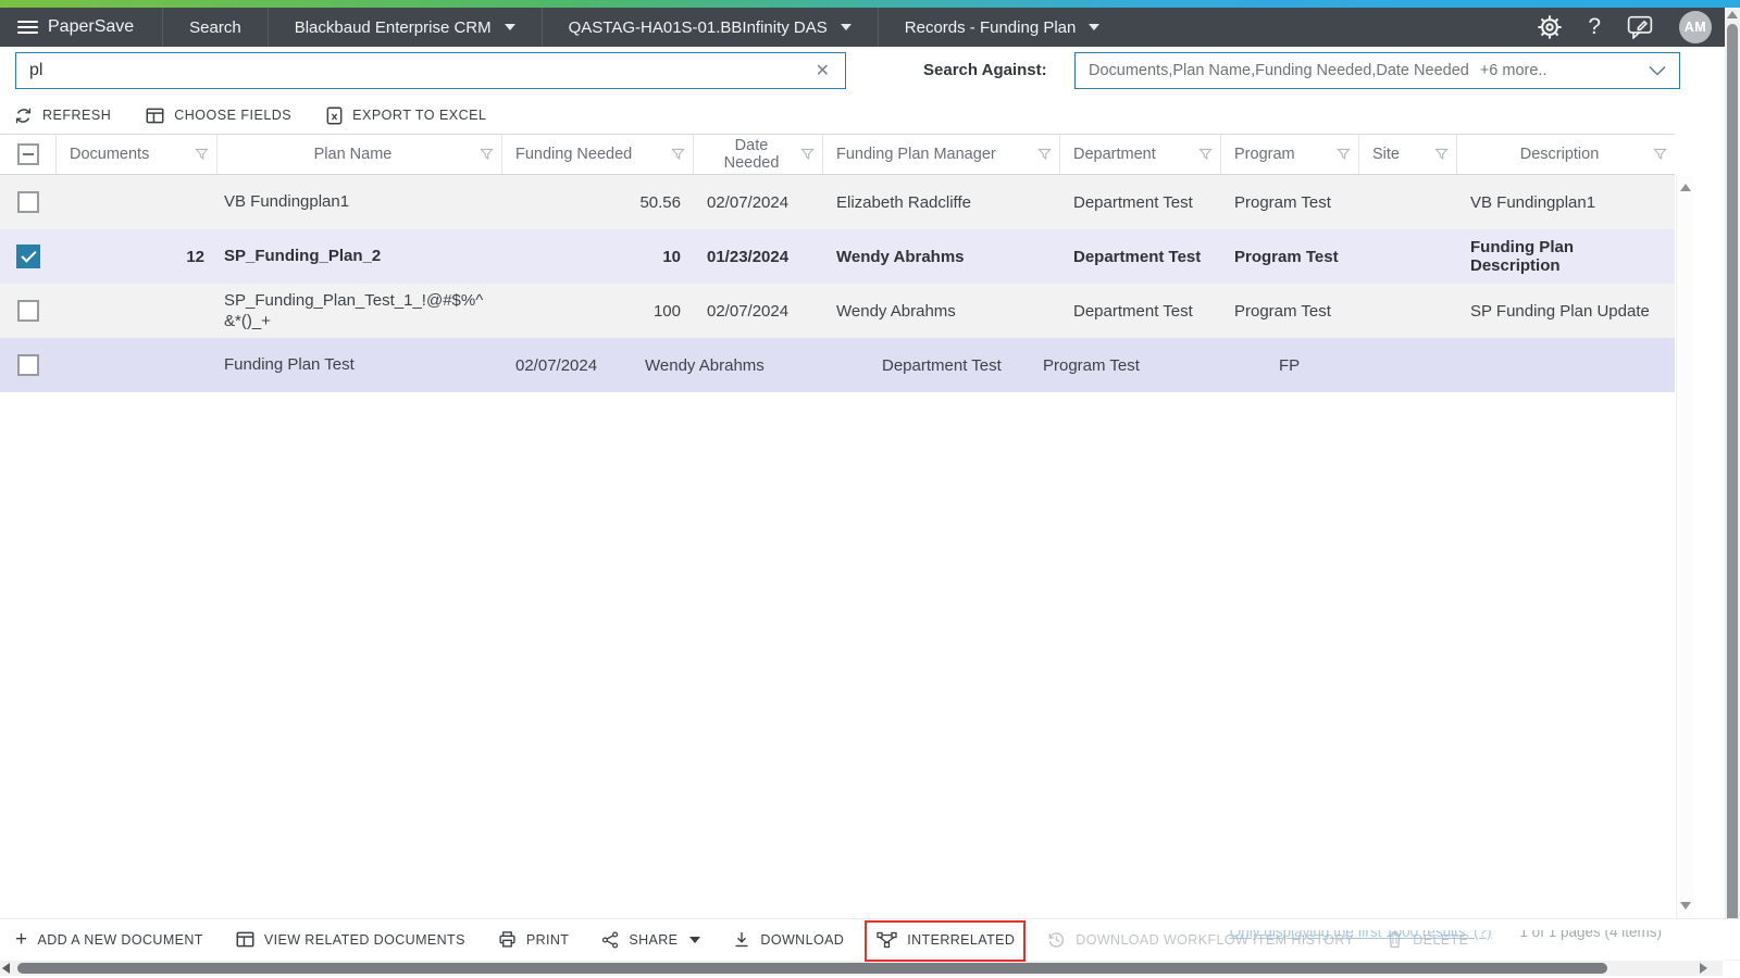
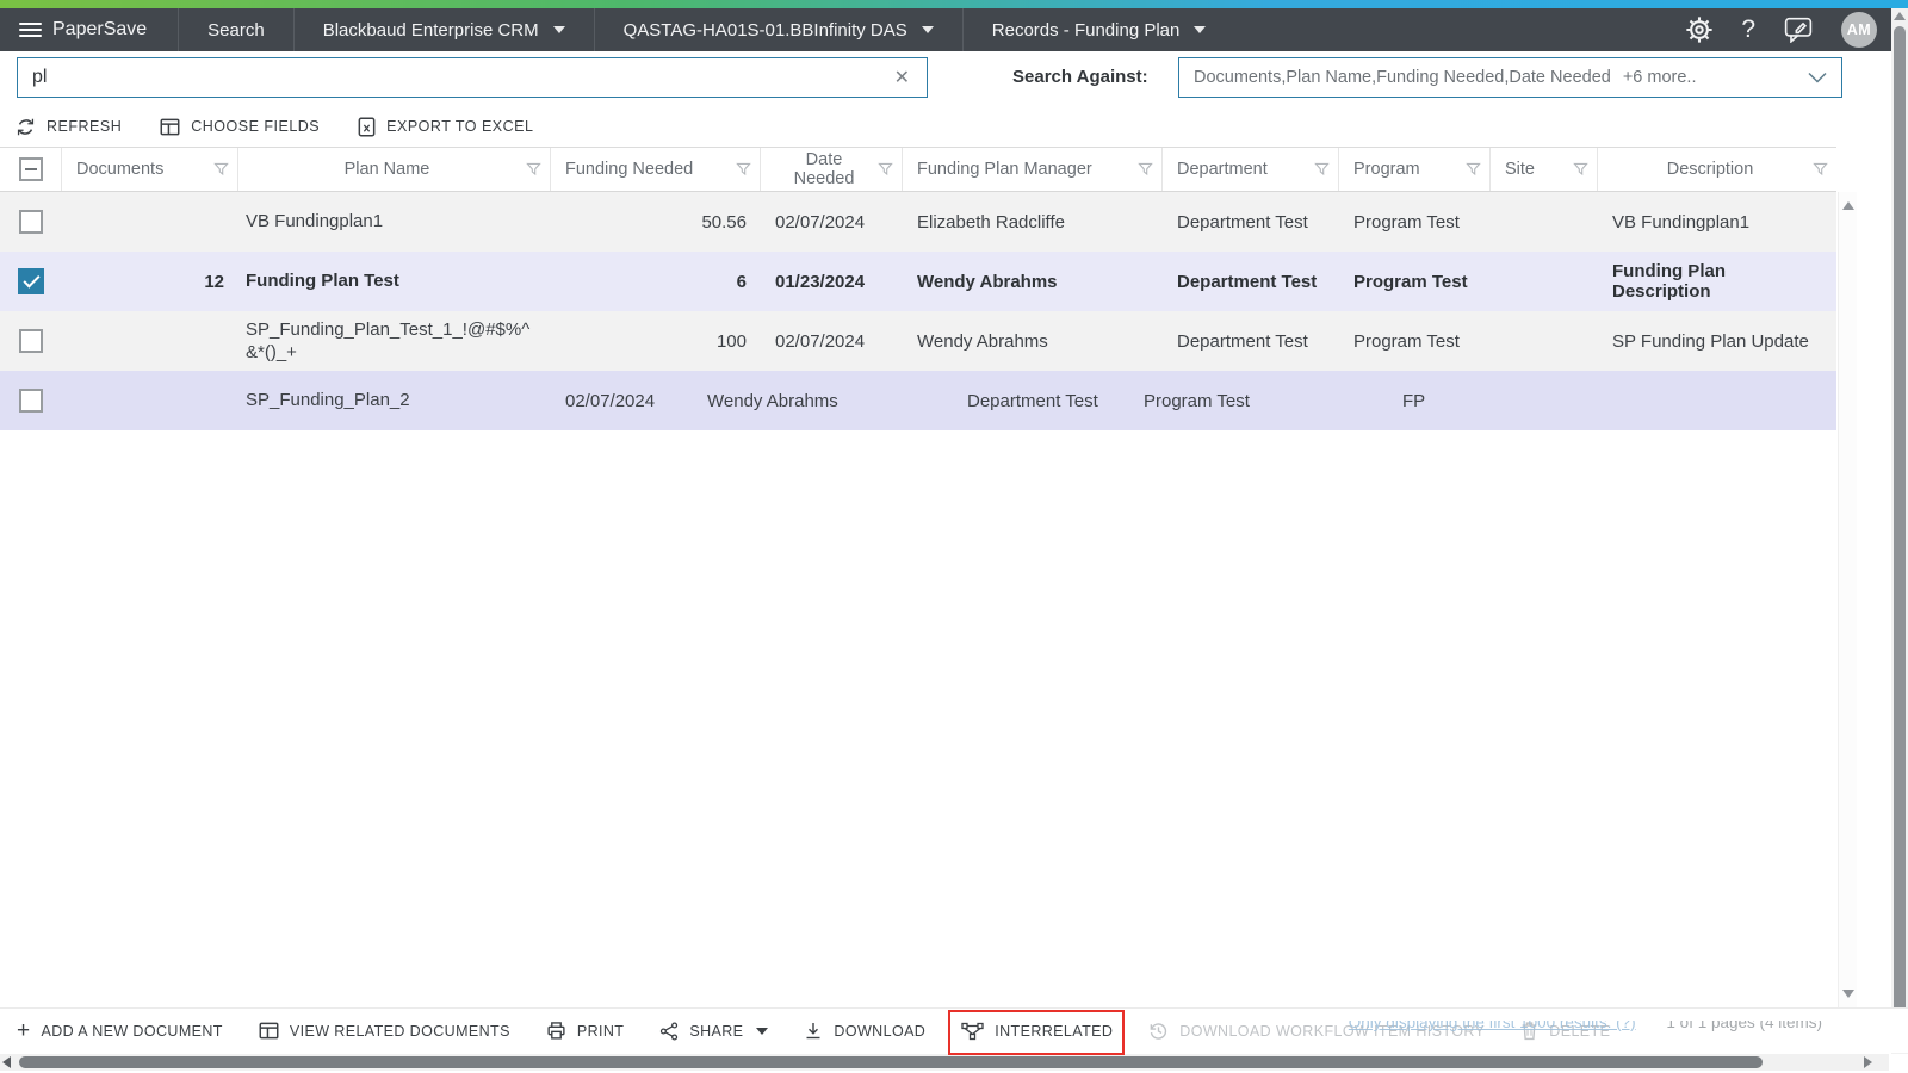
  PaperSave
  Search
  Blackbaud Enterprise CRM
  QASTAG-HA01S-01.BBInfinity DAS
  Records - Funding Plan
  ?
  AM
  pl
  ✕
  Search Against:
  Documents,Plan Name,Funding Needed,Date Needed
  +6 more..
  REFRESH
  CHOOSE FIELDS
  EXPORT TO EXCEL
  Documents
  Plan Name
  Funding Needed
  Date Needed
  Funding Plan Manager
  Department
  Program
  Site
  Description
  VB Fundingplan1
  50.56
  02/07/2024
  Elizabeth Radcliffe
  Department Test
  Program Test
  VB Fundingplan1
  12
- SP_Funding_Plan_2
+ Funding Plan Test
- 10
+ 6
  01/23/2024
  Wendy Abrahms
  Department Test
  Program Test
  Funding Plan Description
  SP_Funding_Plan_Test_1_!@#$%^&*()_+
  100
  02/07/2024
  Wendy Abrahms
  Department Test
  Program Test
  SP Funding Plan Update
- Funding Plan Test
+ SP_Funding_Plan_2
  02/07/2024
  Wendy Abrahms
  Department Test
  Program Test
  FP
  Only displaying the first 1000 results. (?) 1 of 1 pages (4 items)
  +
  ADD A NEW DOCUMENT
  VIEW RELATED DOCUMENTS
  PRINT
  SHARE
  DOWNLOAD
  INTERRELATED
  DOWNLOAD WORKFLOW ITEM HISTORY
  DELETE
